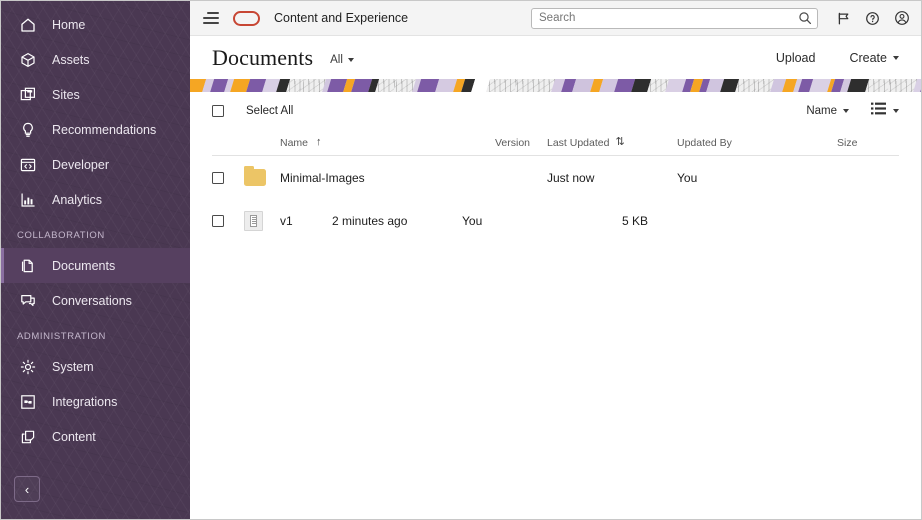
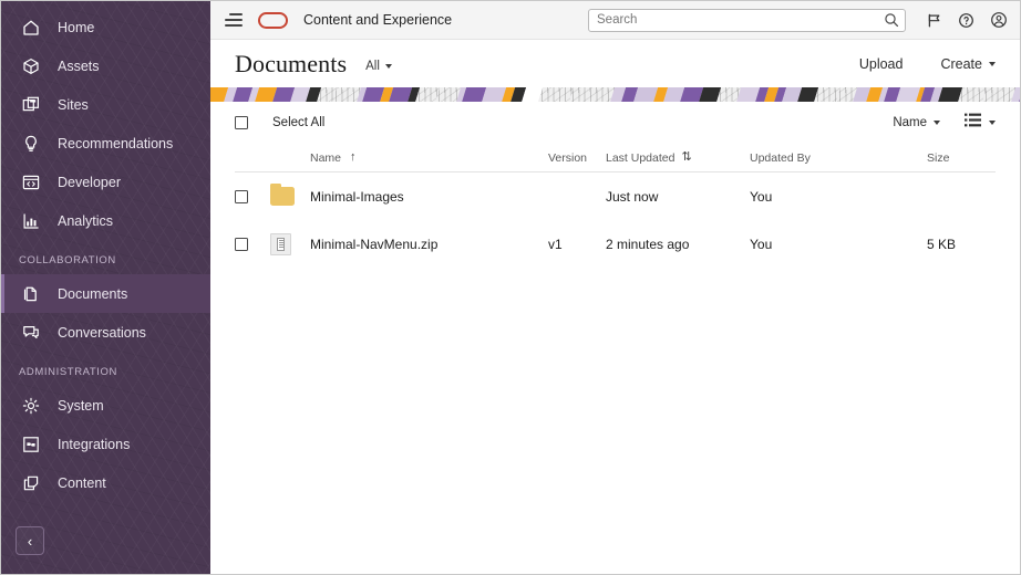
  Home
  Assets
  Sites
  Recommendations
  Developer
  Analytics
  COLLABORATION
  Documents
  Conversations
  ADMINISTRATION
  System
  Integrations
  Content
  ‹
  Content and Experience
  Search
  Documents
  All
  Upload
  Create
  Select All
  Name
  Name
  ↑
  Version
  Last Updated
  ⇅
  Updated By
  Size
  Minimal-Images
  Just now
  You
+ Minimal-NavMenu.zip
  v1
  2 minutes ago
  You
  5 KB
